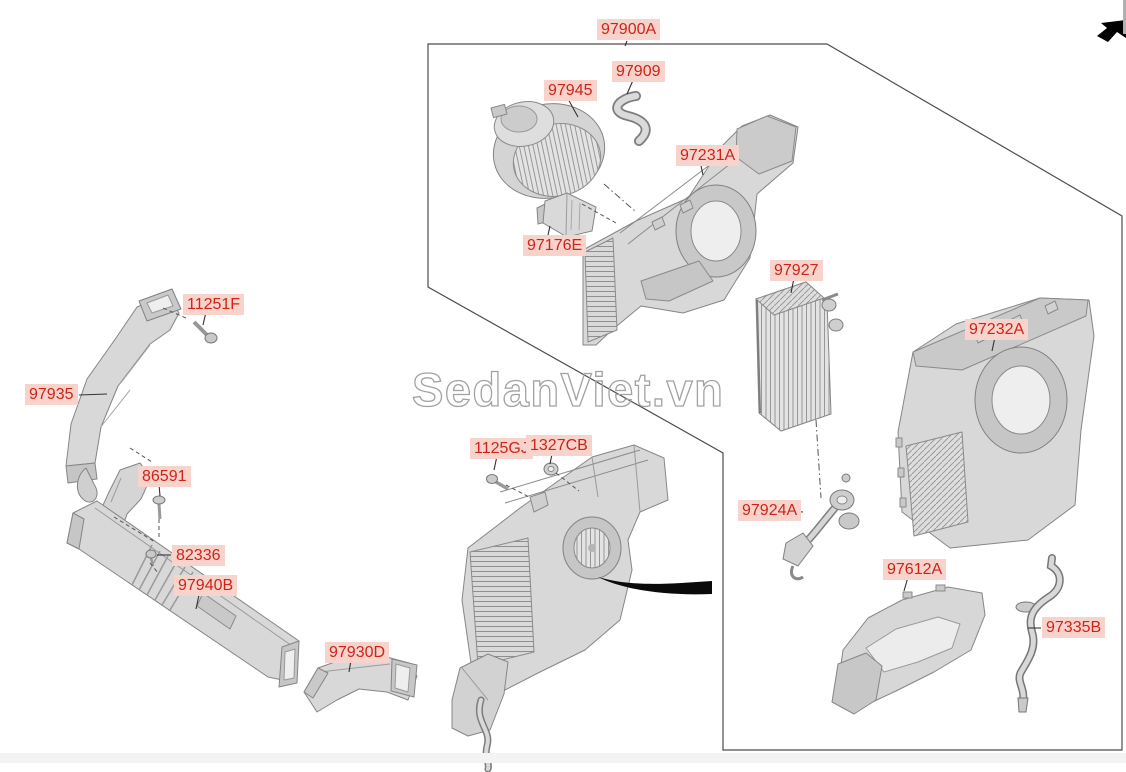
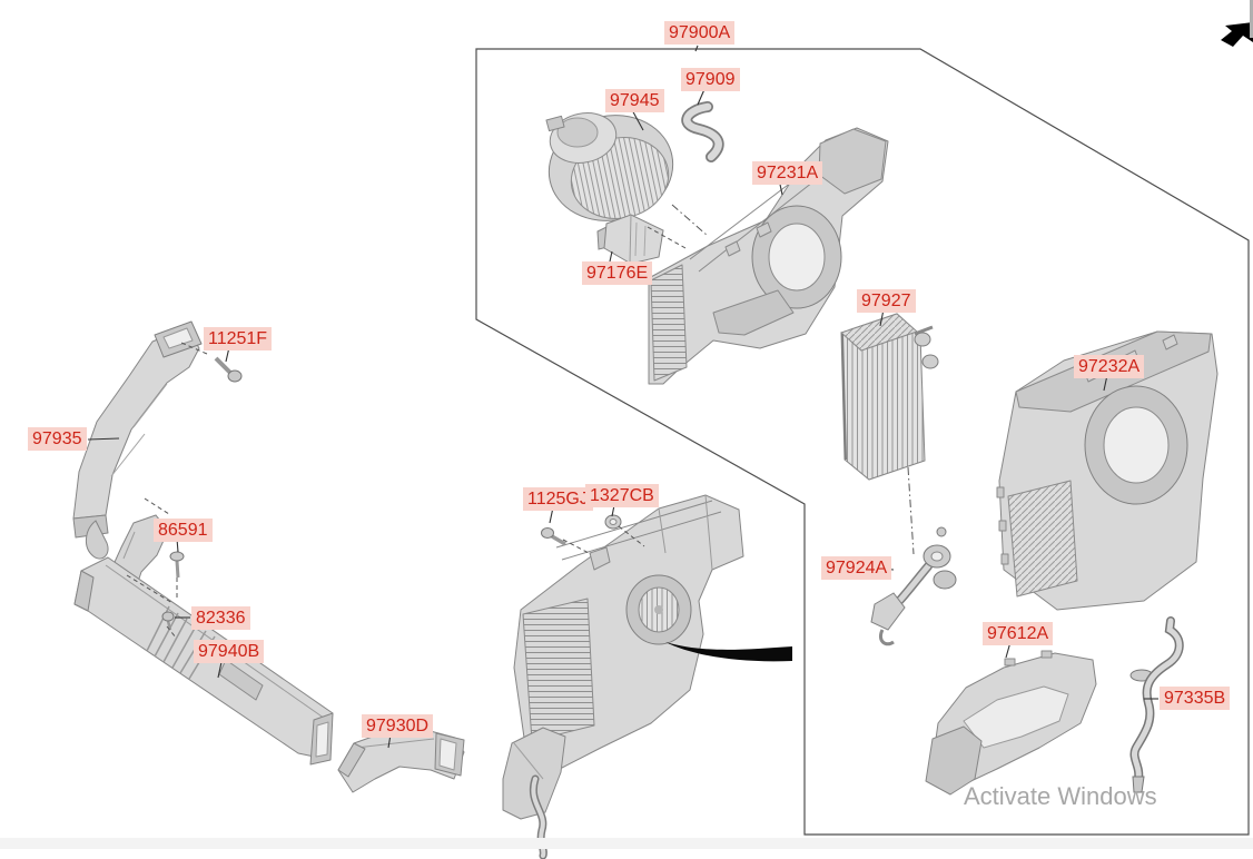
- SedanViet.vn
  97900A
  97909
  97945
  97231A
  97176E
  97927
  97232A
  11251F
  97935
  86591
  82336
  97940B
  97930D
  1125GJ
  1327CB
  97924A
  97612A
  97335B
+ Activate Windows
